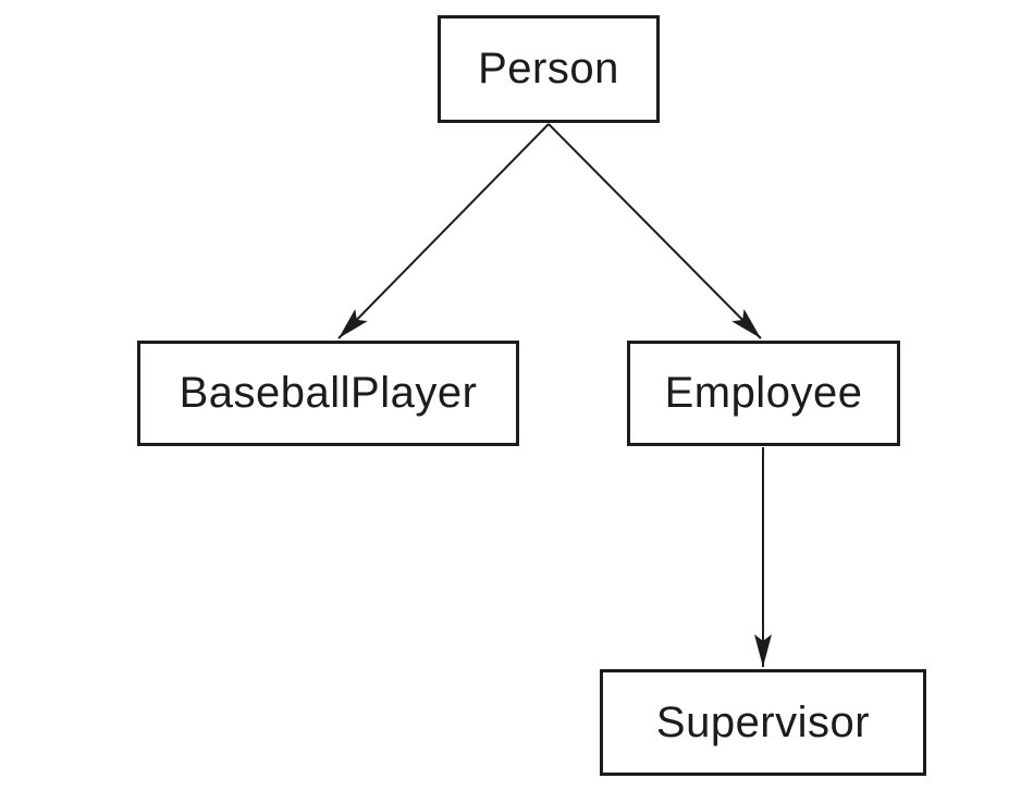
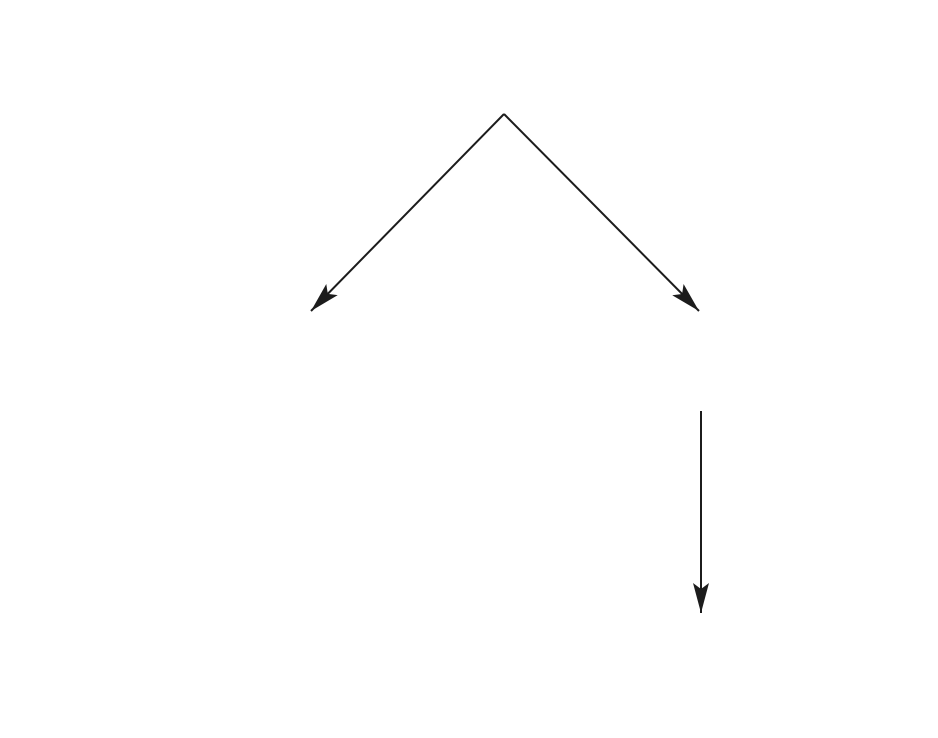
- Person
- BaseballPlayer
- Employee
- Supervisor
